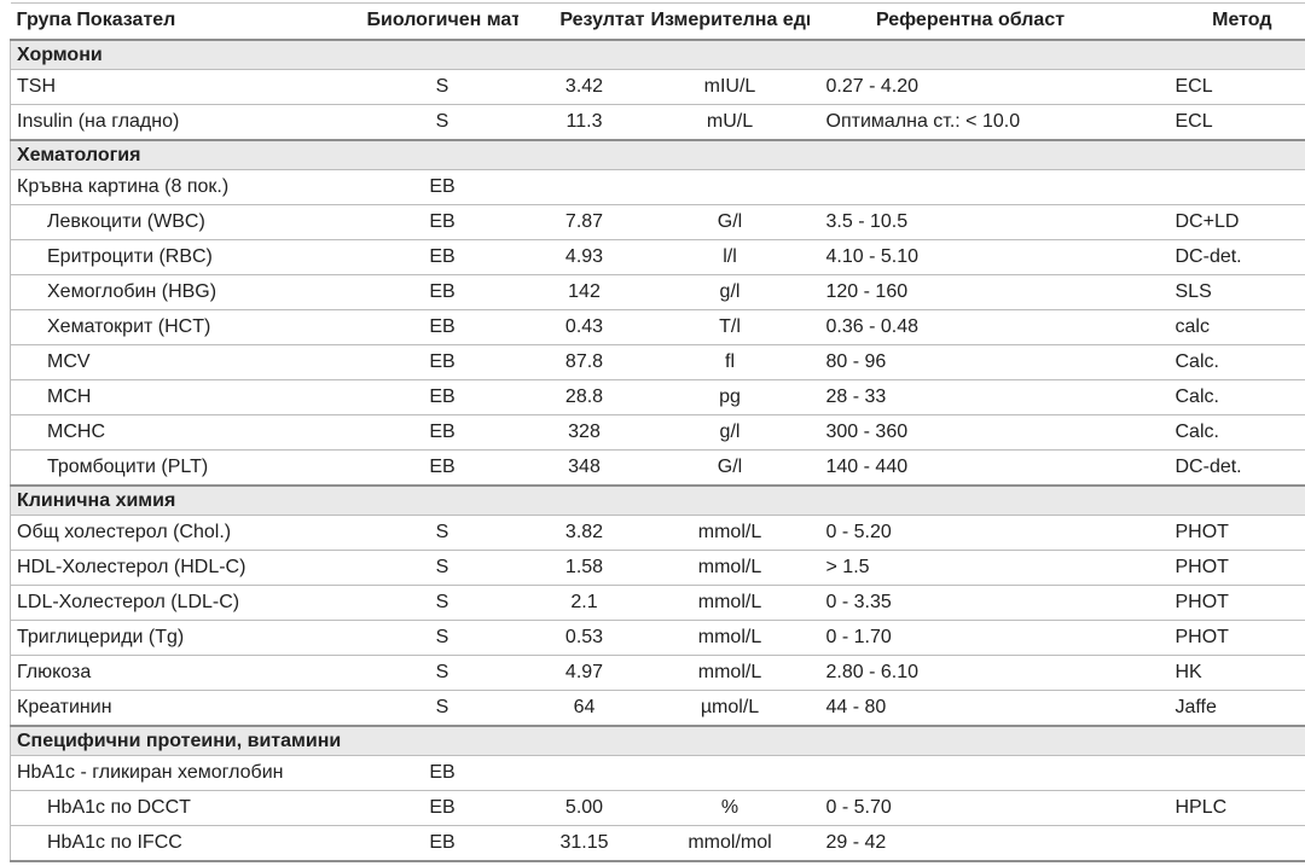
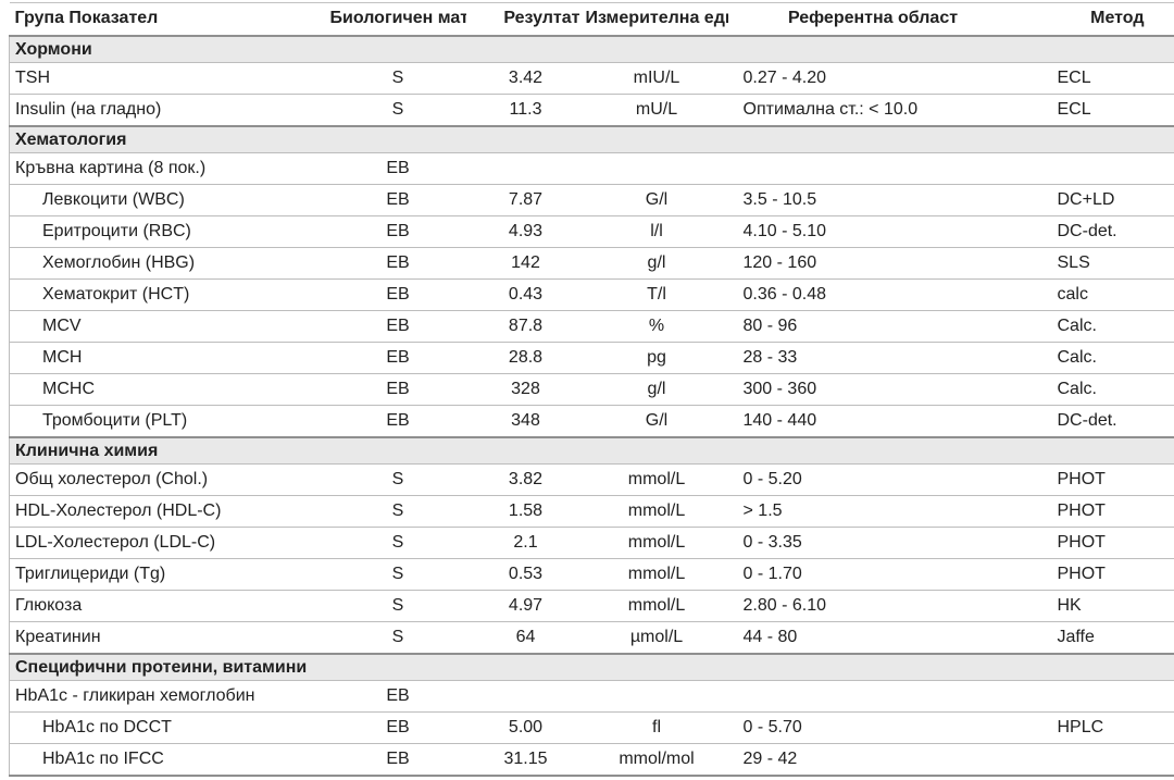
  Група Показател	Биологичен мат	Резултат	Измерителна ед	Референтна област	Метод
  Хормони
  TSH	S	3.42	mIU/L	0.27 - 4.20	ECL
  Insulin (на гладно)	S	11.3	mU/L	Оптимална ст.: < 10.0	ECL
  Хематология
  Кръвна картина (8 пок.)	EB
  Левкоцити (WBC)	EB	7.87	G/l	3.5 - 10.5	DC+LD
  Еритроцити (RBC)	EB	4.93	l/l	4.10 - 5.10	DC-det.
  Хемоглобин (HBG)	EB	142	g/l	120 - 160	SLS
  Хематокрит (HCT)	EB	0.43	T/l	0.36 - 0.48	calc
- MCV	EB	87.8	fl	80 - 96	Calc.
+ MCV	EB	87.8	%	80 - 96	Calc.
  MCH	EB	28.8	pg	28 - 33	Calc.
  MCHC	EB	328	g/l	300 - 360	Calc.
  Тромбоцити (PLT)	EB	348	G/l	140 - 440	DC-det.
  Клинична химия
  Общ холестерол (Chol.)	S	3.82	mmol/L	0 - 5.20	PHOT
  HDL-Холестерол (HDL-C)	S	1.58	mmol/L	> 1.5	PHOT
  LDL-Холестерол (LDL-C)	S	2.1	mmol/L	0 - 3.35	PHOT
  Триглицериди (Tg)	S	0.53	mmol/L	0 - 1.70	PHOT
  Глюкоза	S	4.97	mmol/L	2.80 - 6.10	HK
  Креатинин	S	64	µmol/L	44 - 80	Jaffe
  Специфични протеини, витамини
  HbA1c - гликиран хемоглобин	EB
- HbA1c по DCCT	EB	5.00	%	0 - 5.70	HPLC
+ HbA1c по DCCT	EB	5.00	fl	0 - 5.70	HPLC
  HbA1c по IFCC	EB	31.15	mmol/mol	29 - 42
